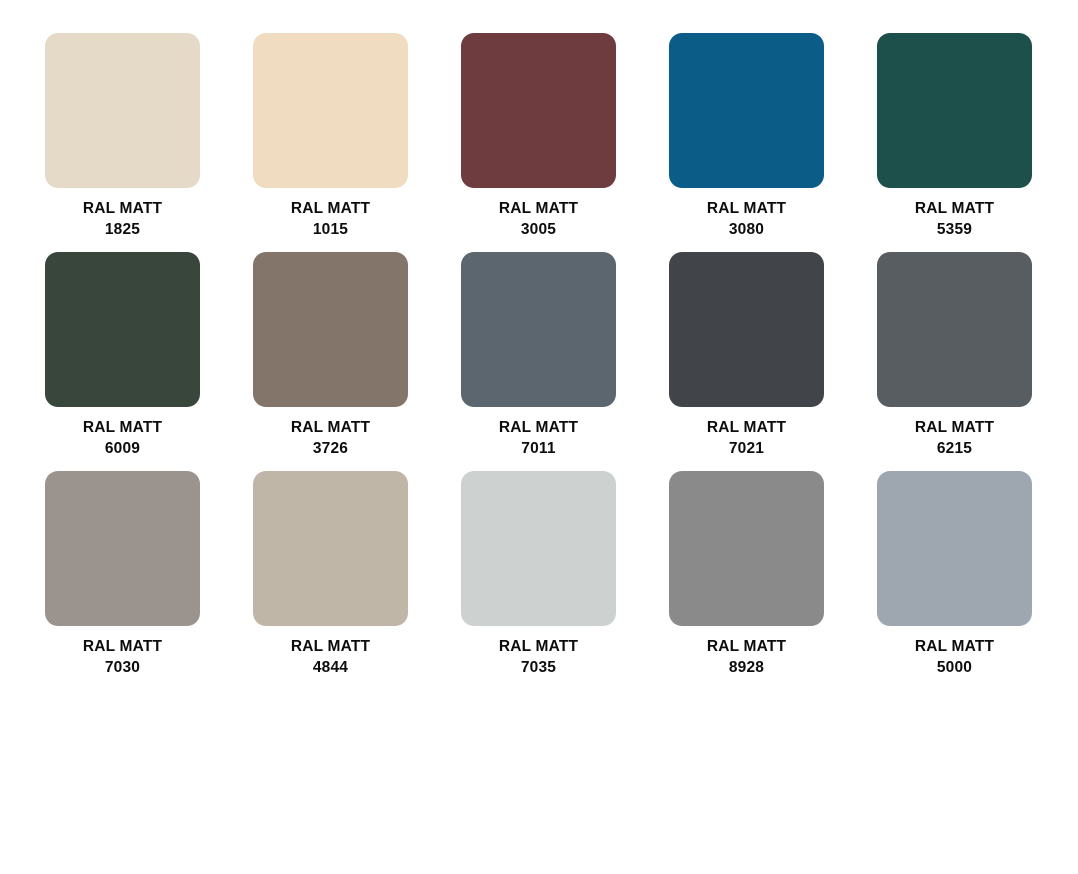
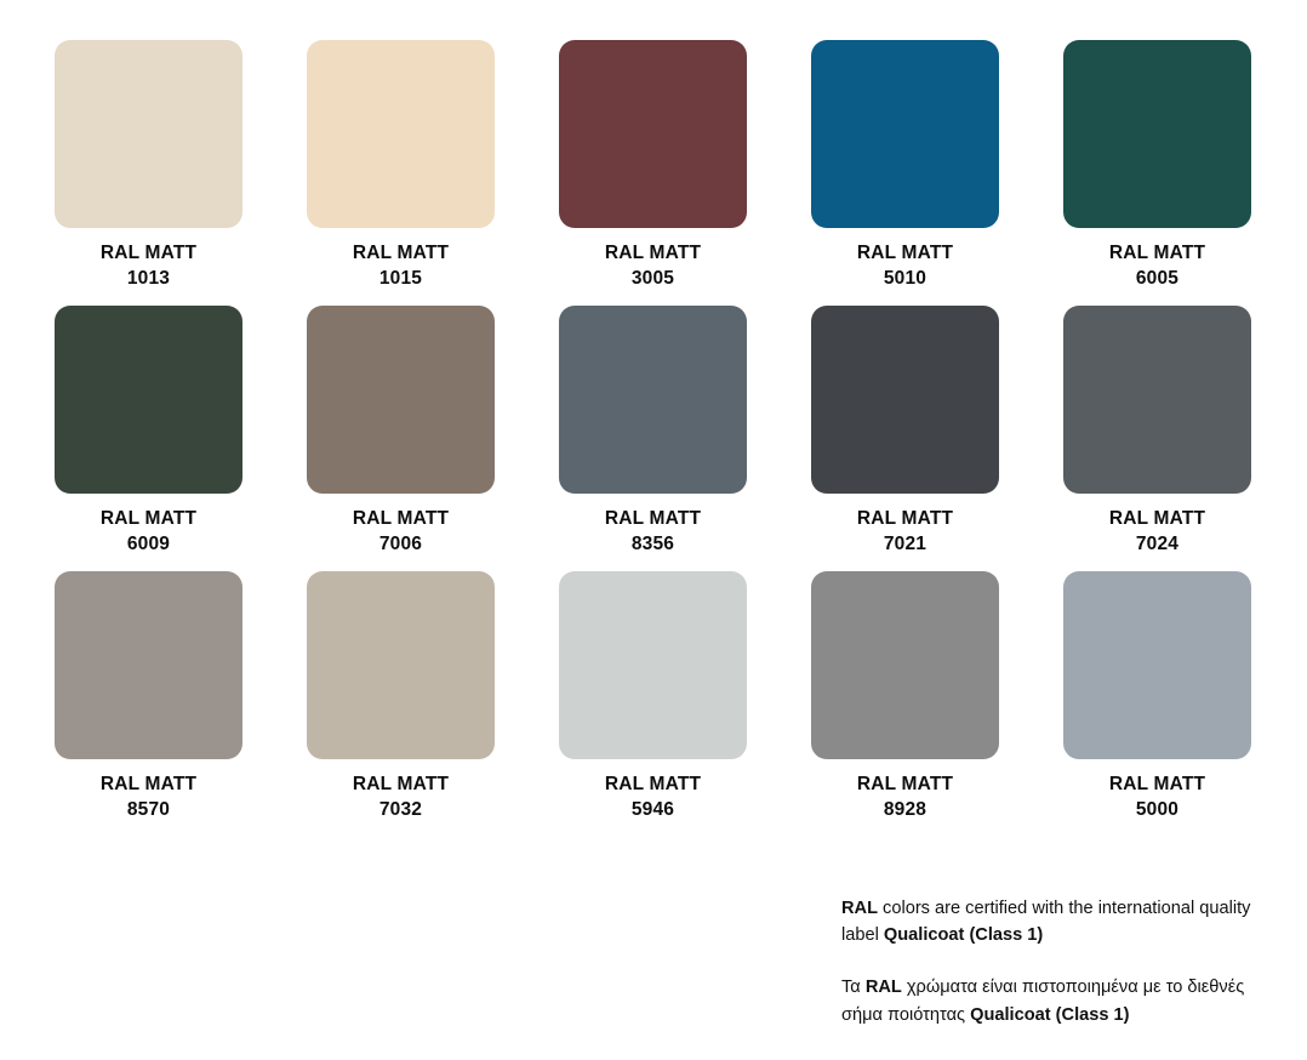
  RAL MATT
- 1825
+ 1013
  RAL MATT
  1015
  RAL MATT
  3005
  RAL MATT
- 3080
+ 5010
  RAL MATT
- 5359
+ 6005
  RAL MATT
  6009
  RAL MATT
- 3726
+ 7006
  RAL MATT
- 7011
+ 8356
  RAL MATT
  7021
  RAL MATT
- 6215
+ 7024
  RAL MATT
- 7030
+ 8570
  RAL MATT
- 4844
+ 7032
  RAL MATT
- 7035
+ 5946
  RAL MATT
  8928
  RAL MATT
  5000
+ RAL colors are certified with the international quality label Qualicoat (Class 1)
+ Τα RAL χρώματα είναι πιστοποιημένα με το διεθνές σήμα ποιότητας Qualicoat (Class 1)
